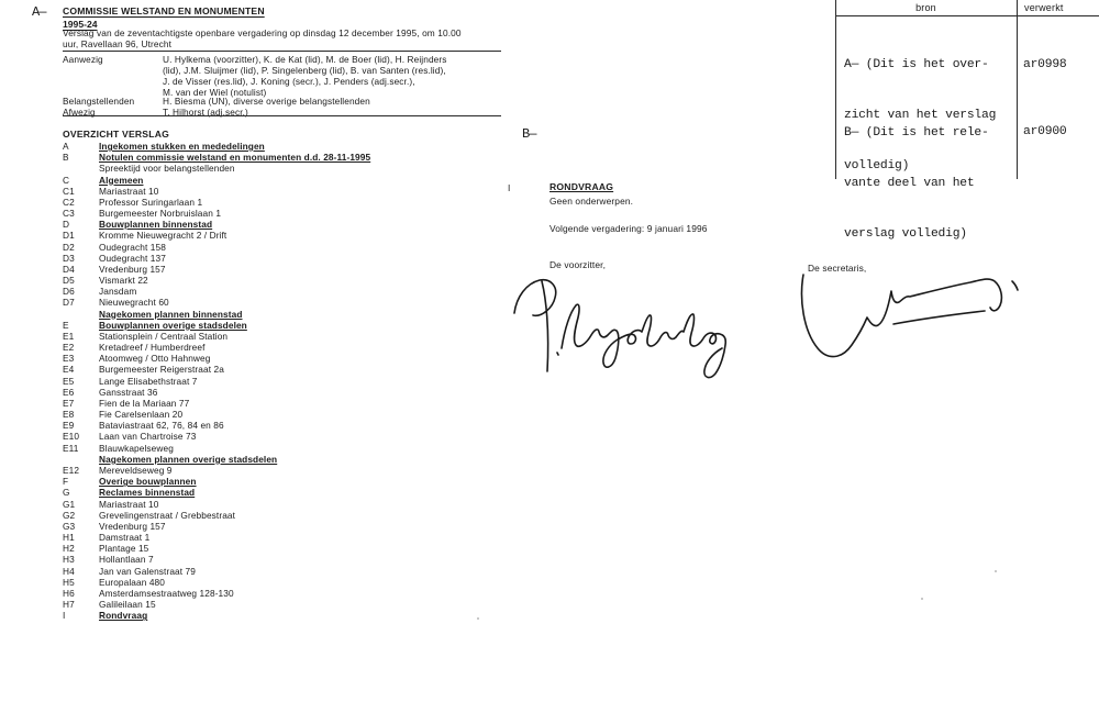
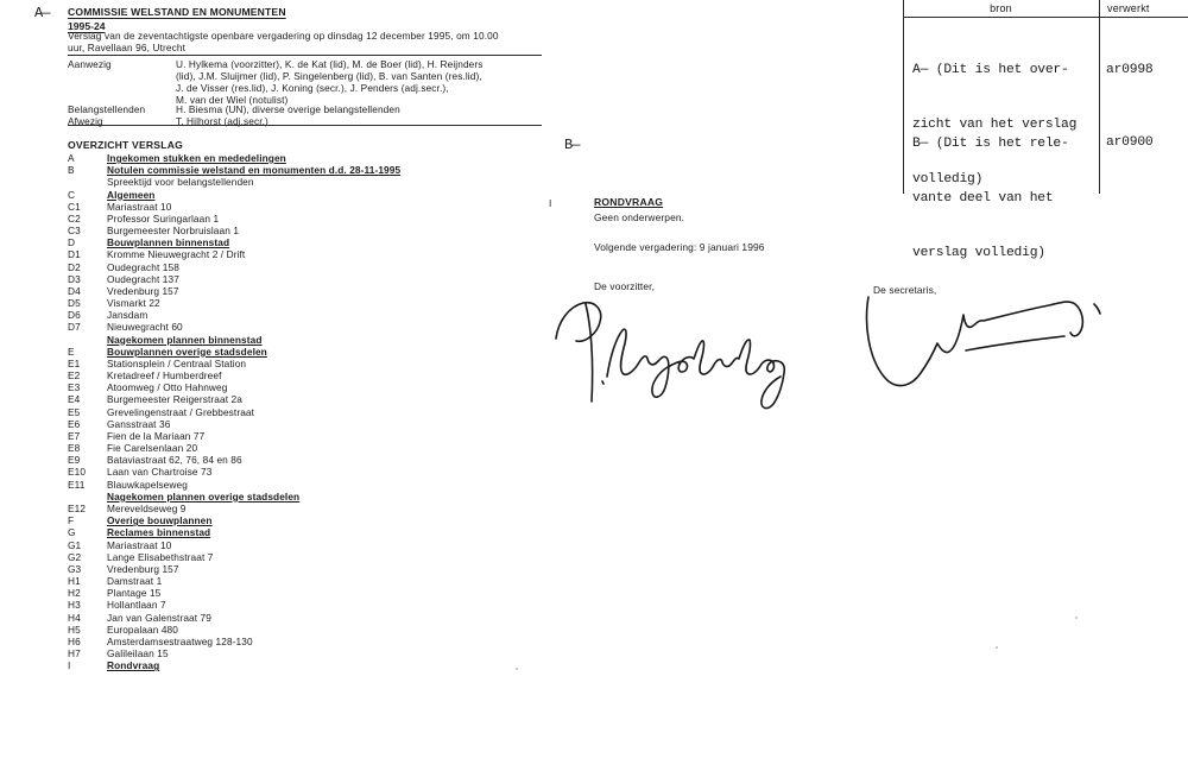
  A—
  B—
  COMMISSIE WELSTAND EN MONUMENTEN
  1995-24
  Verslag van de zeventachtigste openbare vergadering op dinsdag 12 december 1995, om 10.00
  uur, Ravellaan 96, Utrecht
  Aanwezig
  U. Hylkema (voorzitter), K. de Kat (lid), M. de Boer (lid), H. Reijnders
  (lid), J.M. Sluijmer (lid), P. Singelenberg (lid), B. van Santen (res.lid),
  J. de Visser (res.lid), J. Koning (secr.), J. Penders (adj.secr.),
  M. van der Wiel (notulist)
  Belangstellenden
  H. Biesma (UN), diverse overige belangstellenden
  Afwezig
  T. Hilhorst (adj.secr.)
  OVERZICHT VERSLAG
  A
  Ingekomen stukken en mededelingen
  B
  Notulen commissie welstand en monumenten d.d. 28-11-1995
  Spreektijd voor belangstellenden
  C
  Algemeen
  C1
  Mariastraat 10
  C2
  Professor Suringarlaan 1
  C3
  Burgemeester Norbruislaan 1
  D
  Bouwplannen binnenstad
  D1
  Kromme Nieuwegracht 2 / Drift
  D2
  Oudegracht 158
  D3
  Oudegracht 137
  D4
  Vredenburg 157
  D5
  Vismarkt 22
  D6
  Jansdam
  D7
  Nieuwegracht 60
  Nagekomen plannen binnenstad
  E
  Bouwplannen overige stadsdelen
  E1
  Stationsplein / Centraal Station
  E2
  Kretadreef / Humberdreef
  E3
  Atoomweg / Otto Hahnweg
  E4
  Burgemeester Reigerstraat 2a
  E5
- Lange Elisabethstraat 7
+ Grevelingenstraat / Grebbestraat
  E6
  Gansstraat 36
  E7
  Fien de la Mariaan 77
  E8
  Fie Carelsenlaan 20
  E9
  Bataviastraat 62, 76, 84 en 86
  E10
  Laan van Chartroise 73
  E11
  Blauwkapelseweg
  Nagekomen plannen overige stadsdelen
  E12
  Mereveldseweg 9
  F
  Overige bouwplannen
  G
  Reclames binnenstad
  G1
  Mariastraat 10
  G2
- Grevelingenstraat / Grebbestraat
+ Lange Elisabethstraat 7
  G3
  Vredenburg 157
  H1
  Damstraat 1
  H2
  Plantage 15
  H3
  Hollantlaan 7
  H4
  Jan van Galenstraat 79
  H5
  Europalaan 480
  H6
  Amsterdamsestraatweg 128-130
  H7
  Galileilaan 15
  I
  Rondvraag
  I
  RONDVRAAG
  Geen onderwerpen.
  Volgende vergadering: 9 januari 1996
  De voorzitter,
  De secretaris,
  bron
  verwerkt
  A— (Dit is het over-
  zicht van het verslag
  volledig)
  ar0998
  B— (Dit is het rele-
  vante deel van het
  verslag volledig)
  ar0900
